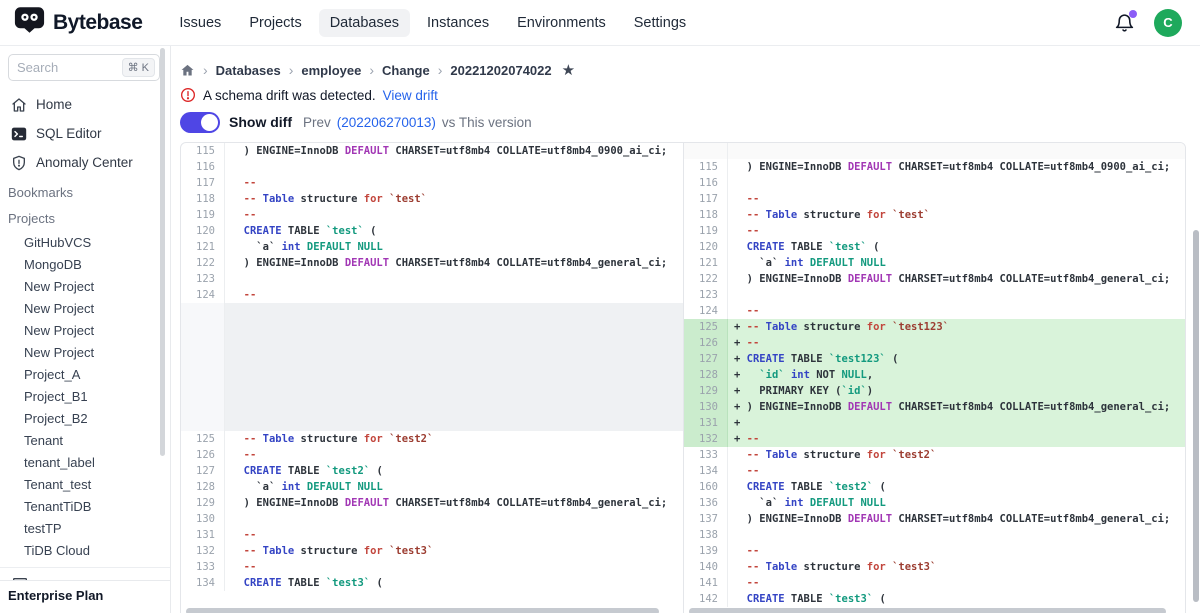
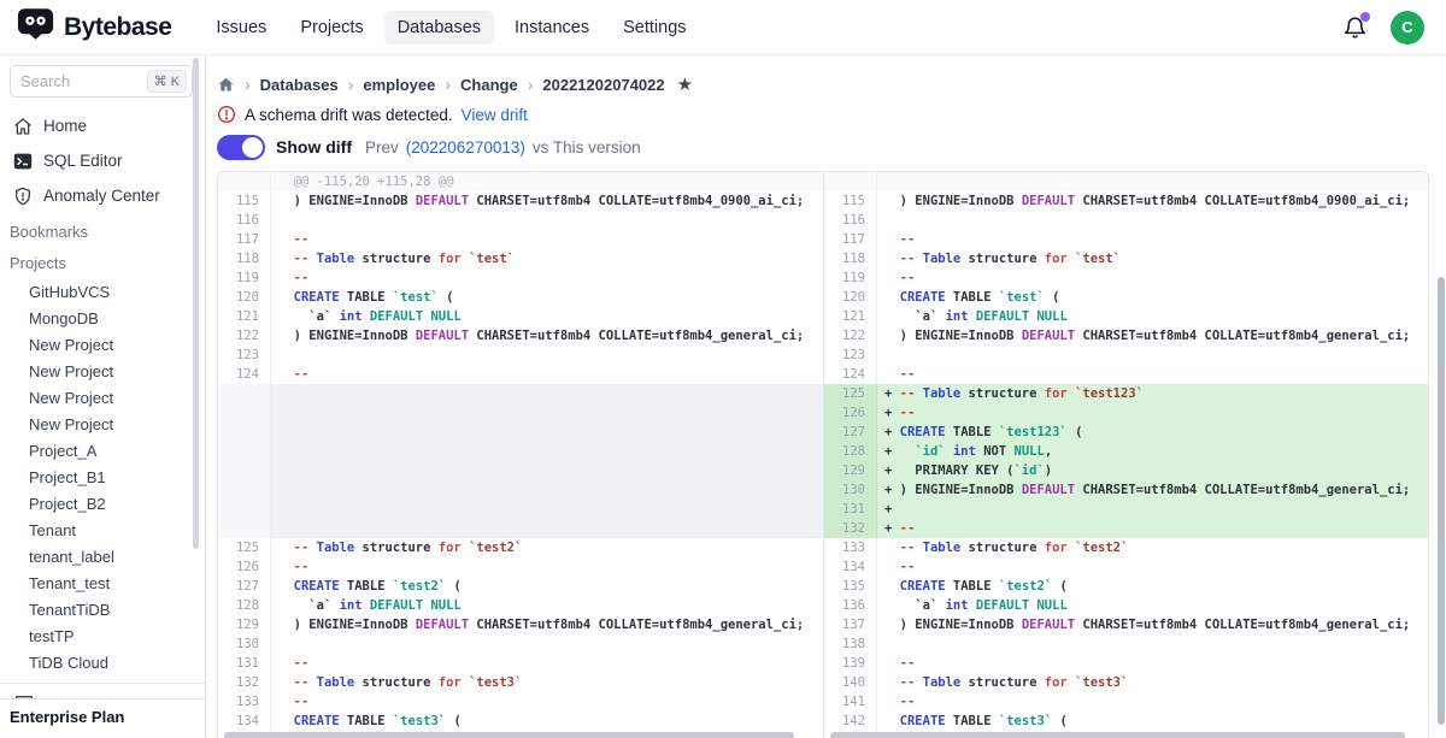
  Bytebase
  Issues
  Projects
  Databases
  Instances
- Environments
  Settings
  C
  Search
  ⌘ K
  Home
  SQL Editor
  Anomaly Center
  Bookmarks
  Projects
  GitHubVCS
  MongoDB
  New Project
  New Project
  New Project
  New Project
  Project_A
  Project_B1
  Project_B2
  Tenant
  tenant_label
  Tenant_test
  TenantTiDB
  testTP
  TiDB Cloud
  Enterprise Plan
  ›
  Databases
  ›
  employee
  ›
  Change
  ›
  20221202074022
  ★
  A schema drift was detected.
  View drift
  Show diff
  Prev
  (202206270013)
  vs This version
+ @@ -115,20 +115,28 @@
  115
  ) ENGINE=InnoDB DEFAULT CHARSET=utf8mb4 COLLATE=utf8mb4_0900_ai_ci;
  116
  117
  --
  118
  -- Table structure for `test`
  119
  --
  120
  CREATE TABLE `test` (
  121
  `a` int DEFAULT NULL
  122
  ) ENGINE=InnoDB DEFAULT CHARSET=utf8mb4 COLLATE=utf8mb4_general_ci;
  123
  124
  --
  125
  -- Table structure for `test2`
  126
  --
  127
  CREATE TABLE `test2` (
  128
  `a` int DEFAULT NULL
  129
  ) ENGINE=InnoDB DEFAULT CHARSET=utf8mb4 COLLATE=utf8mb4_general_ci;
  130
  131
  --
  132
  -- Table structure for `test3`
  133
  --
  134
  CREATE TABLE `test3` (
  115
  ) ENGINE=InnoDB DEFAULT CHARSET=utf8mb4 COLLATE=utf8mb4_0900_ai_ci;
  116
  117
  --
  118
  -- Table structure for `test`
  119
  --
  120
  CREATE TABLE `test` (
  121
  `a` int DEFAULT NULL
  122
  ) ENGINE=InnoDB DEFAULT CHARSET=utf8mb4 COLLATE=utf8mb4_general_ci;
  123
  124
  --
  125
  + -- Table structure for `test123`
  126
  + --
  127
  + CREATE TABLE `test123` (
  128
  + `id` int NOT NULL,
  129
  + PRIMARY KEY (`id`)
  130
  + ) ENGINE=InnoDB DEFAULT CHARSET=utf8mb4 COLLATE=utf8mb4_general_ci;
  131
  +
  132
  + --
  133
  -- Table structure for `test2`
  134
  --
- 160
+ 135
  CREATE TABLE `test2` (
  136
  `a` int DEFAULT NULL
  137
  ) ENGINE=InnoDB DEFAULT CHARSET=utf8mb4 COLLATE=utf8mb4_general_ci;
  138
  139
  --
  140
  -- Table structure for `test3`
  141
  --
  142
  CREATE TABLE `test3` (
